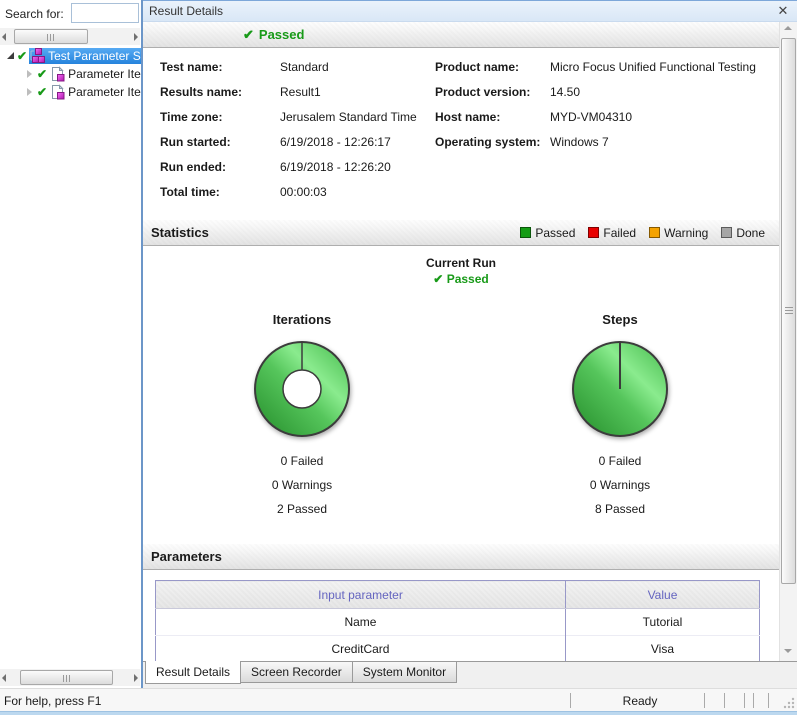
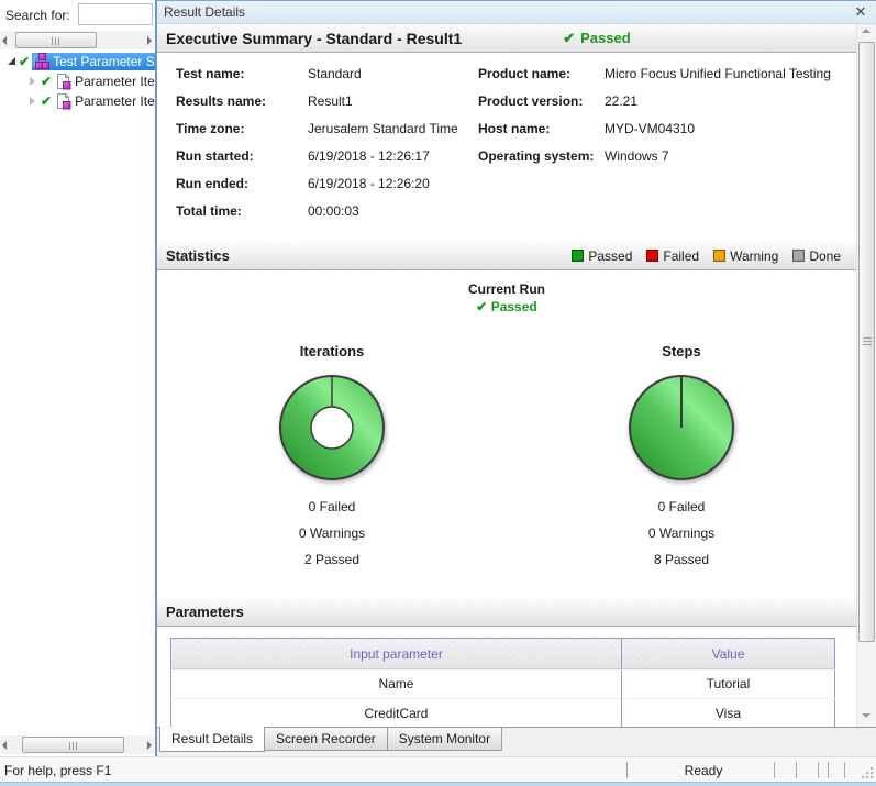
  Search for:
  ✔
  Test Parameter S
  ✔
  Parameter Ite
  ✔
  Parameter Ite
  Result Details
  ✕
+ Executive Summary - Standard - Result1
  ✔
  Passed
  Test name:
  Standard
  Results name:
  Result1
  Time zone:
  Jerusalem Standard Time
  Run started:
  6/19/2018 - 12:26:17
  Run ended:
  6/19/2018 - 12:26:20
  Total time:
  00:00:03
  Product name:
  Micro Focus Unified Functional Testing
  Product version:
- 14.50
+ 22.21
  Host name:
  MYD-VM04310
  Operating system:
  Windows 7
  Statistics
  Passed
  Failed
  Warning
  Done
  Current Run
  ✔ Passed
  Iterations
  0 Failed
  0 Warnings
  2 Passed
  Steps
  0 Failed
  0 Warnings
  8 Passed
  Parameters
  Input parameter	Value
  Name	Tutorial
  CreditCard	Visa
  Result Details
  Screen Recorder
  System Monitor
  For help, press F1
  Ready
